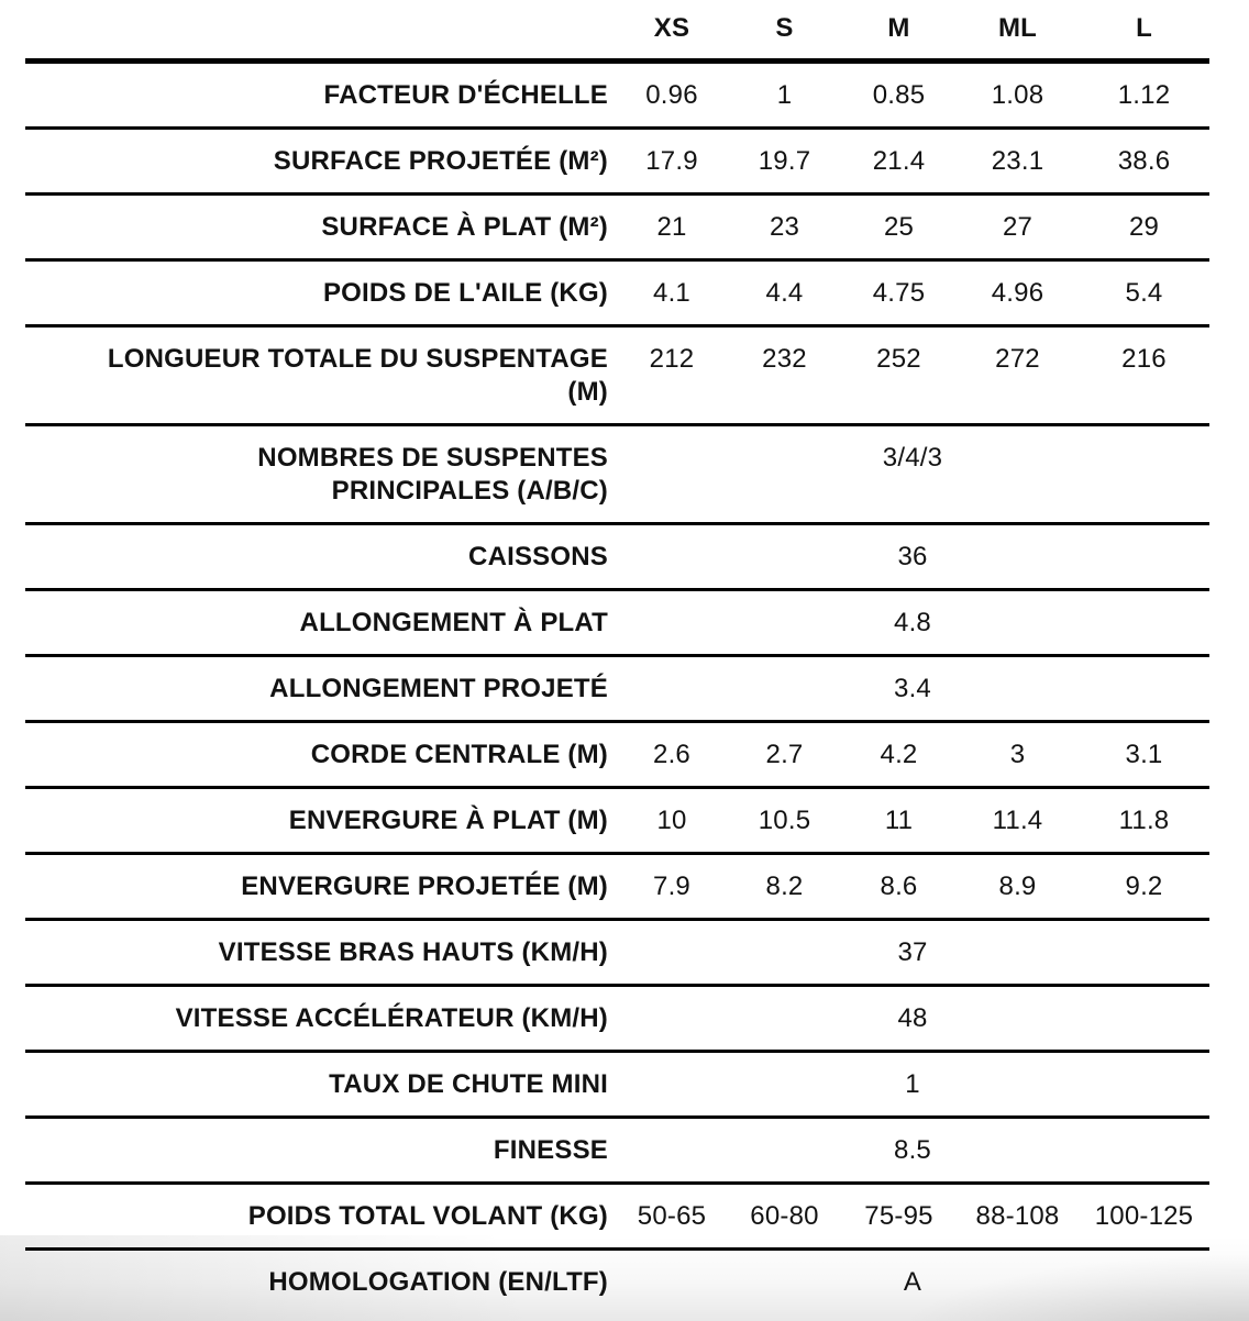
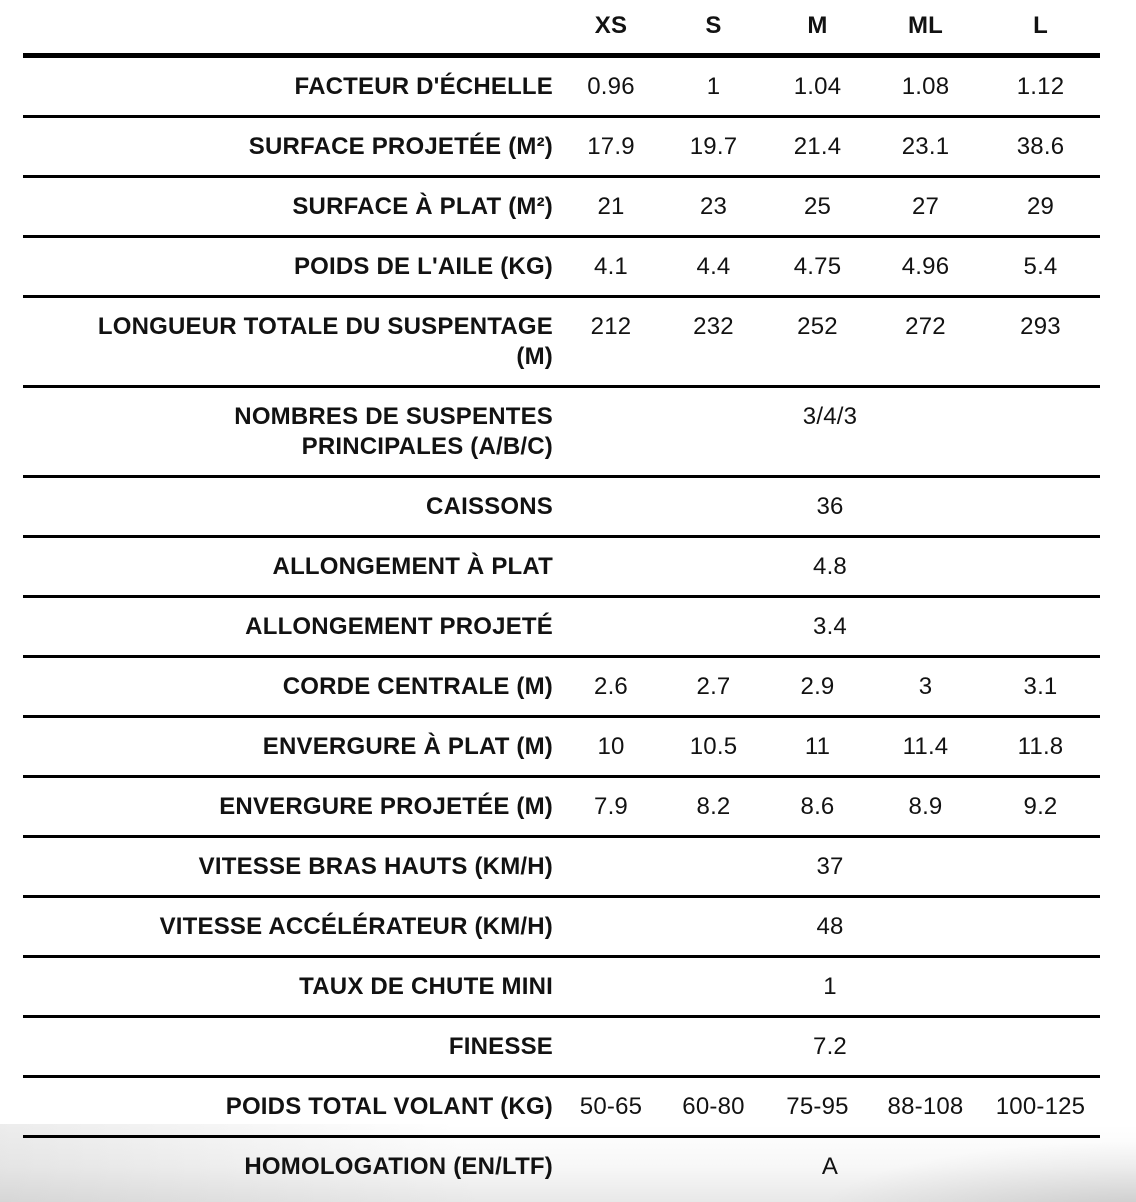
  	XS	S	M	ML	L
- FACTEUR D'ÉCHELLE	0.96	1	0.85	1.08	1.12
+ FACTEUR D'ÉCHELLE	0.96	1	1.04	1.08	1.12
  SURFACE PROJETÉE (M²)	17.9	19.7	21.4	23.1	38.6
  SURFACE À PLAT (M²)	21	23	25	27	29
  POIDS DE L'AILE (KG)	4.1	4.4	4.75	4.96	5.4
- LONGUEUR TOTALE DU SUSPENTAGE(M)	212	232	252	272	216
+ LONGUEUR TOTALE DU SUSPENTAGE(M)	212	232	252	272	293
  NOMBRES DE SUSPENTESPRINCIPALES (A/B/C)	3/4/3
  CAISSONS	36
  ALLONGEMENT À PLAT	4.8
  ALLONGEMENT PROJETÉ	3.4
- CORDE CENTRALE (M)	2.6	2.7	4.2	3	3.1
+ CORDE CENTRALE (M)	2.6	2.7	2.9	3	3.1
  ENVERGURE À PLAT (M)	10	10.5	11	11.4	11.8
  ENVERGURE PROJETÉE (M)	7.9	8.2	8.6	8.9	9.2
  VITESSE BRAS HAUTS (KM/H)	37
  VITESSE ACCÉLÉRATEUR (KM/H)	48
  TAUX DE CHUTE MINI	1
- FINESSE	8.5
+ FINESSE	7.2
  POIDS TOTAL VOLANT (KG)	50-65	60-80	75-95	88-108	100-125
  HOMOLOGATION (EN/LTF)	A
